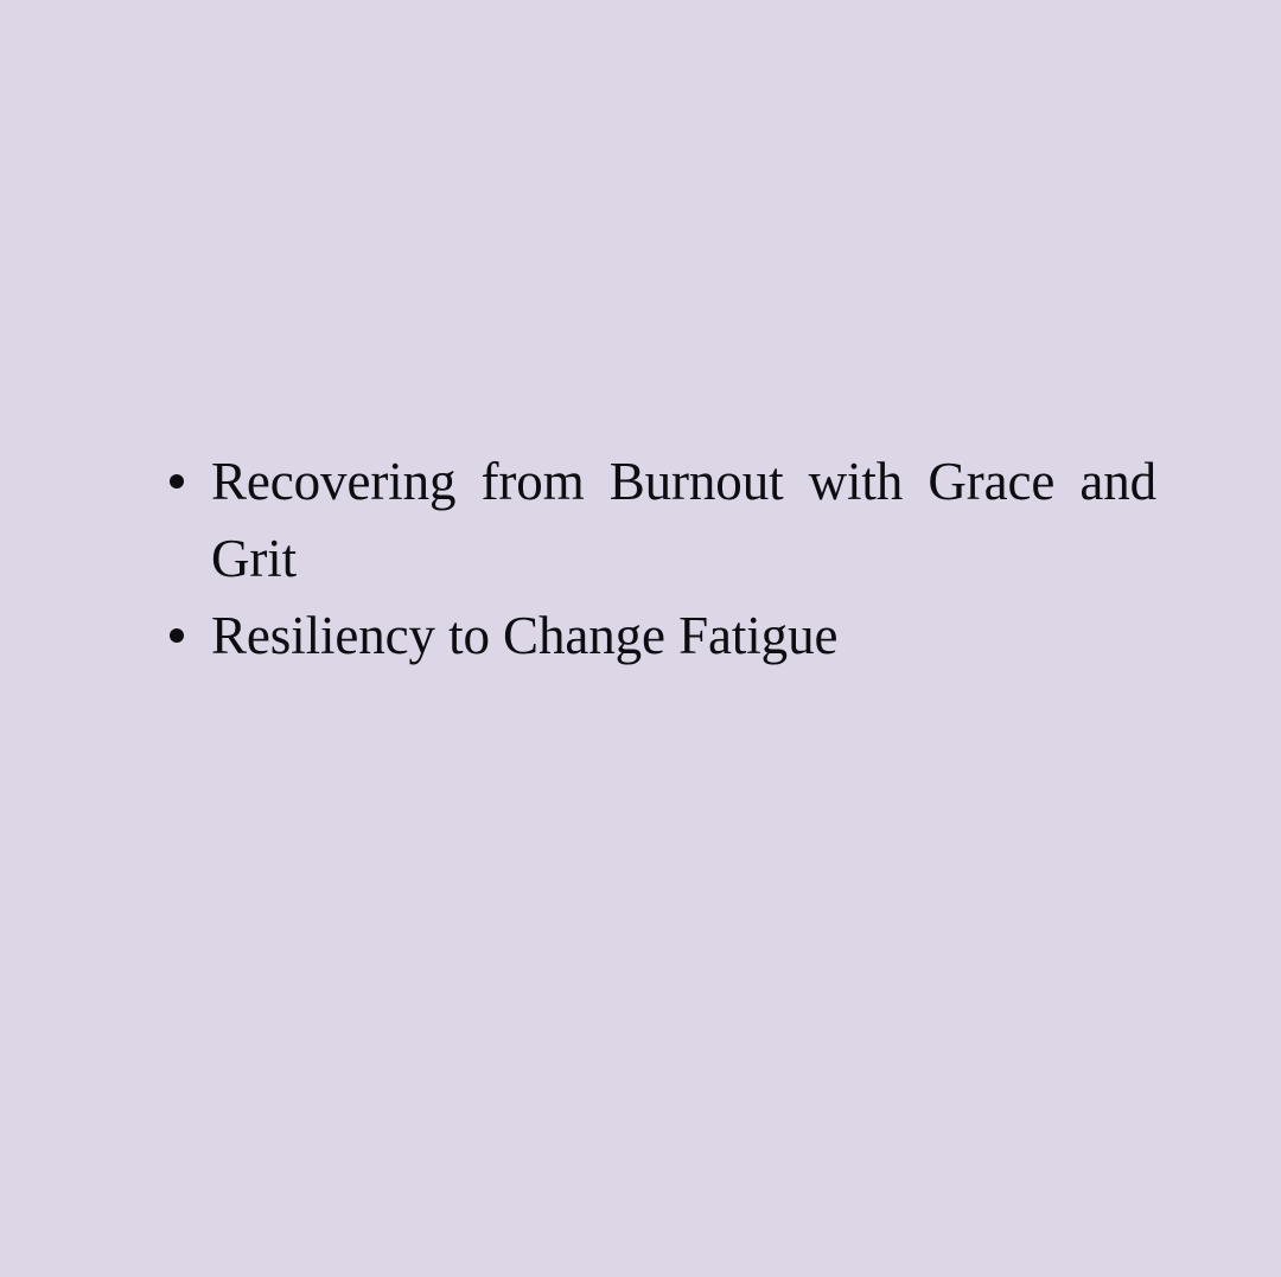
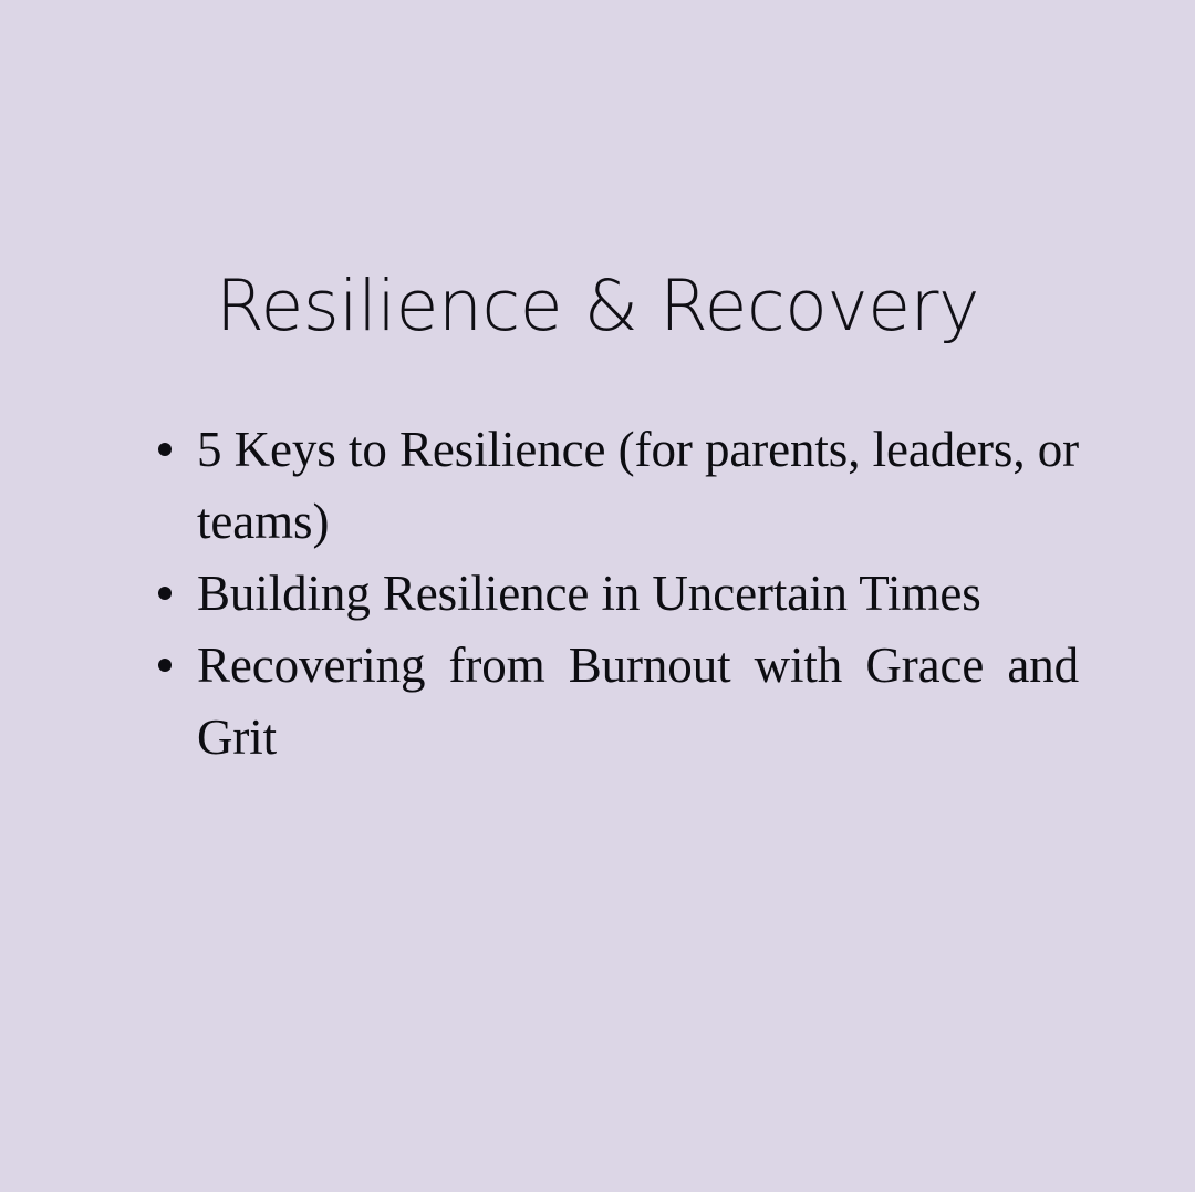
+ Resilience & Recovery
+ 5 Keys to Resilience (for parents, leaders, or teams)
+ Building Resilience in Uncertain Times
  Recovering from Burnout with Grace and Grit
- Resiliency to Change Fatigue
